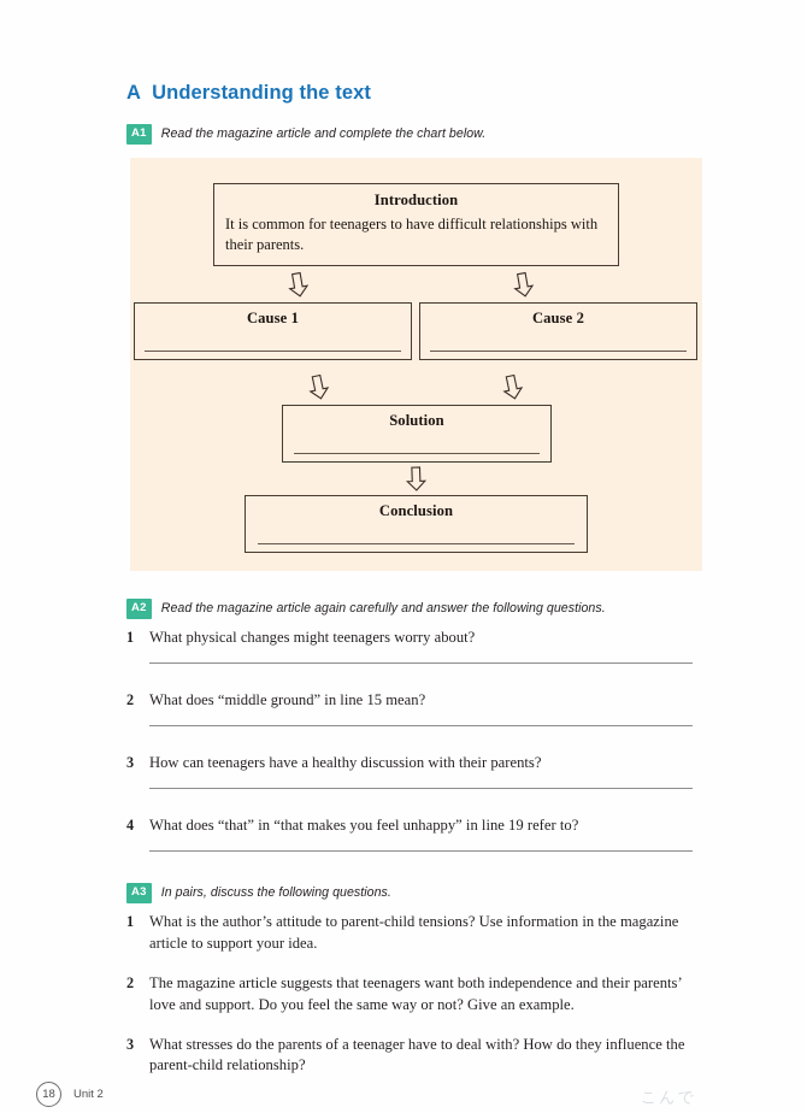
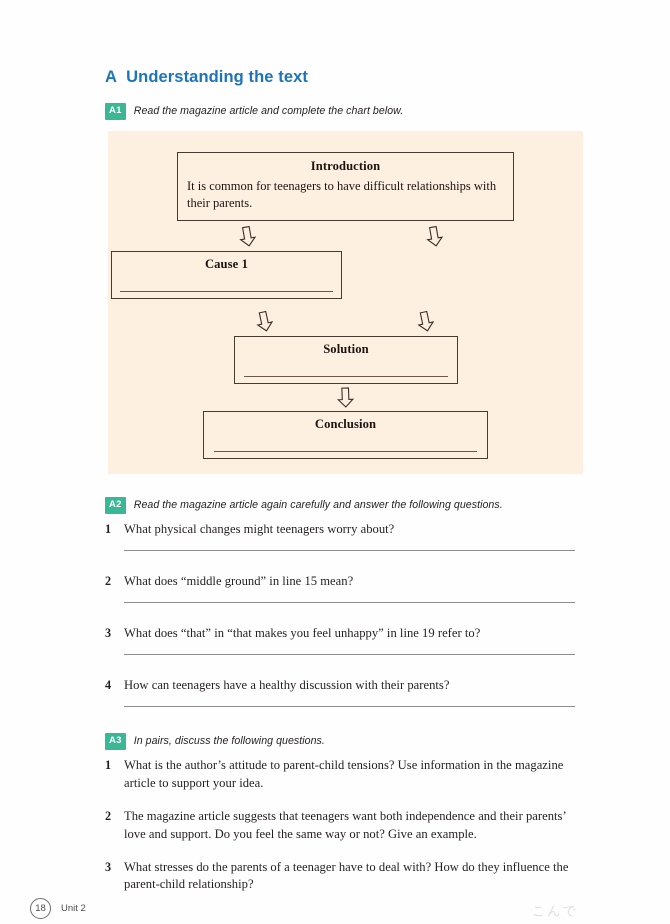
  A
  Understanding the text
  A1
  Read the magazine article and complete the chart below.
  Introduction
  It is common for teenagers to have difficult relationships with their parents.
  Cause 1
- Cause 2
  Solution
  Conclusion
  A2
  Read the magazine article again carefully and answer the following questions.
  1
  What physical changes might teenagers worry about?
  2
  What does “middle ground” in line 15 mean?
  3
- How can teenagers have a healthy discussion with their parents?
+ What does “that” in “that makes you feel unhappy” in line 19 refer to?
  4
- What does “that” in “that makes you feel unhappy” in line 19 refer to?
+ How can teenagers have a healthy discussion with their parents?
  A3
  In pairs, discuss the following questions.
  1
  What is the author’s attitude to parent-child tensions? Use information in the magazine article to support your idea.
  2
  The magazine article suggests that teenagers want both independence and their parents’ love and support. Do you feel the same way or not? Give an example.
  3
  What stresses do the parents of a teenager have to deal with? How do they influence the parent-child relationship?
  18
  Unit 2
  こんで
